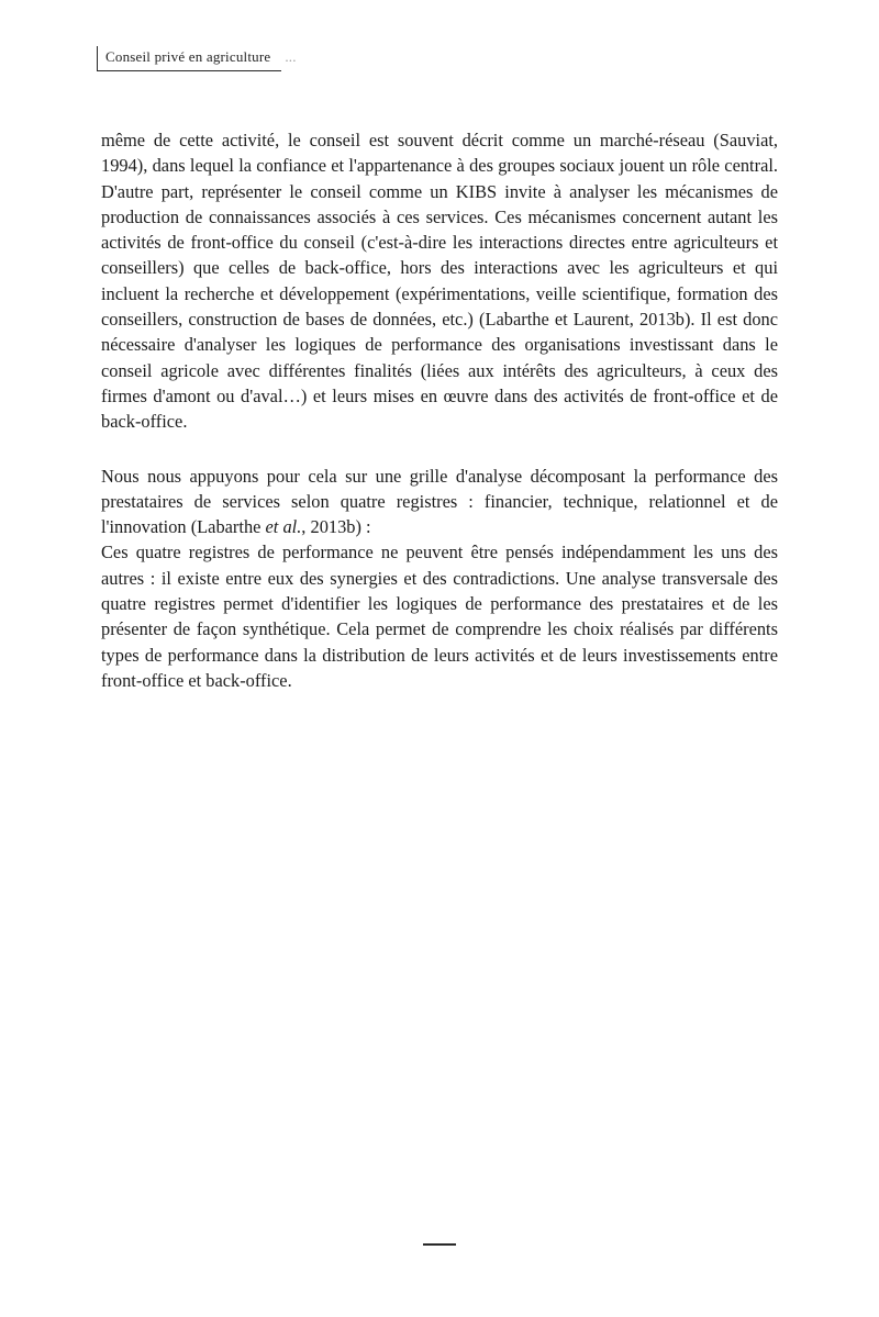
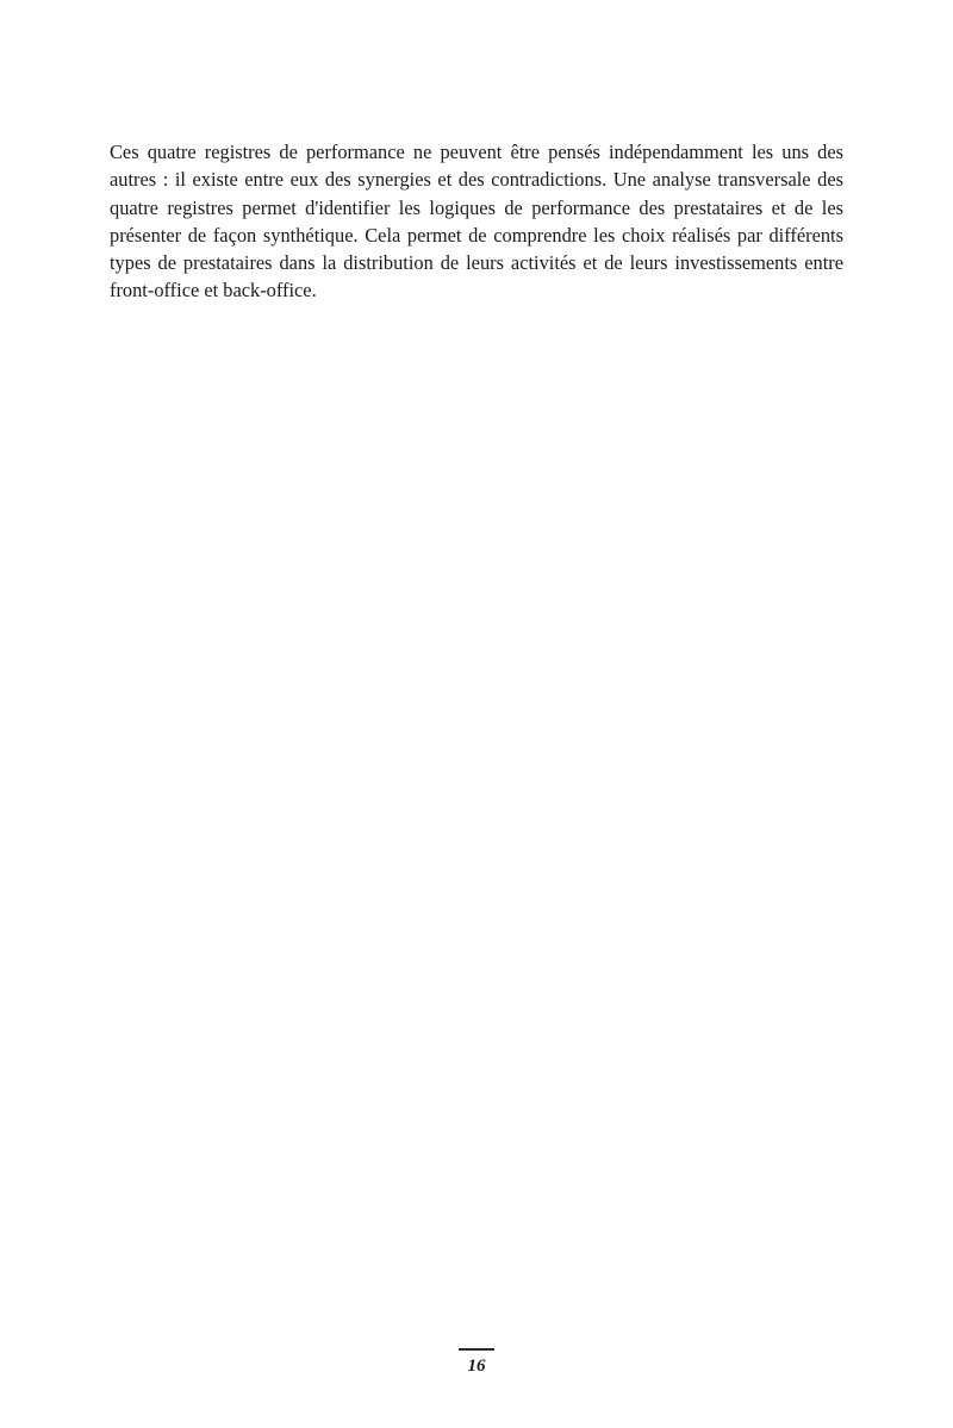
- Conseil privé en agriculture ...
- même de cette activité, le conseil est souvent décrit comme un marché-réseau (Sauviat, 1994), dans lequel la confiance et l'appartenance à des groupes sociaux jouent un rôle central. D'autre part, représenter le conseil comme un KIBS invite à analyser les mécanismes de production de connaissances associés à ces services. Ces mécanismes concernent autant les activités de front-office du conseil (c'est-à-dire les interactions directes entre agriculteurs et conseillers) que celles de back-office, hors des interactions avec les agriculteurs et qui incluent la recherche et développement (expérimentations, veille scientifique, formation des conseillers, construction de bases de données, etc.) (Labarthe et Laurent, 2013b). Il est donc nécessaire d'analyser les logiques de performance des organisations investissant dans le conseil agricole avec différentes finalités (liées aux intérêts des agriculteurs, à ceux des firmes d'amont ou d'aval…) et leurs mises en œuvre dans des activités de front-office et de back-office.
- Nous nous appuyons pour cela sur une grille d'analyse décomposant la performance des prestataires de services selon quatre registres : financier, technique, relationnel et de l'innovation (Labarthe et al., 2013b) :
- Ces quatre registres de performance ne peuvent être pensés indépendamment les uns des autres : il existe entre eux des synergies et des contradictions. Une analyse transversale des quatre registres permet d'identifier les logiques de performance des prestataires et de les présenter de façon synthétique. Cela permet de comprendre les choix réalisés par différents types de performance dans la distribution de leurs activités et de leurs investissements entre front-office et back-office.
+ Ces quatre registres de performance ne peuvent être pensés indépendamment les uns des autres : il existe entre eux des synergies et des contradictions. Une analyse transversale des quatre registres permet d'identifier les logiques de performance des prestataires et de les présenter de façon synthétique. Cela permet de comprendre les choix réalisés par différents types de prestataires dans la distribution de leurs activités et de leurs investissements entre front-office et back-office.
+ 16
